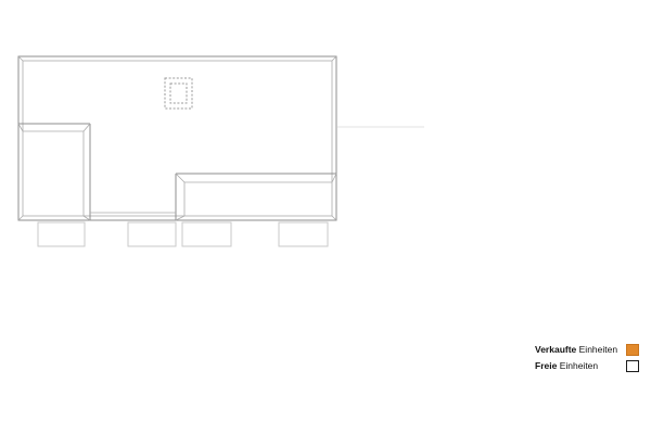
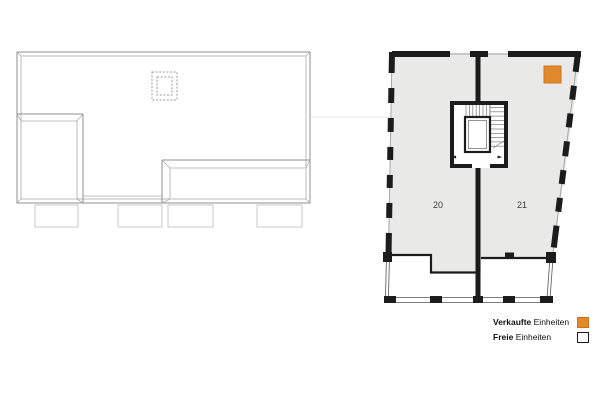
+ 20
+ 21
  Verkaufte Einheiten
  Freie Einheiten
